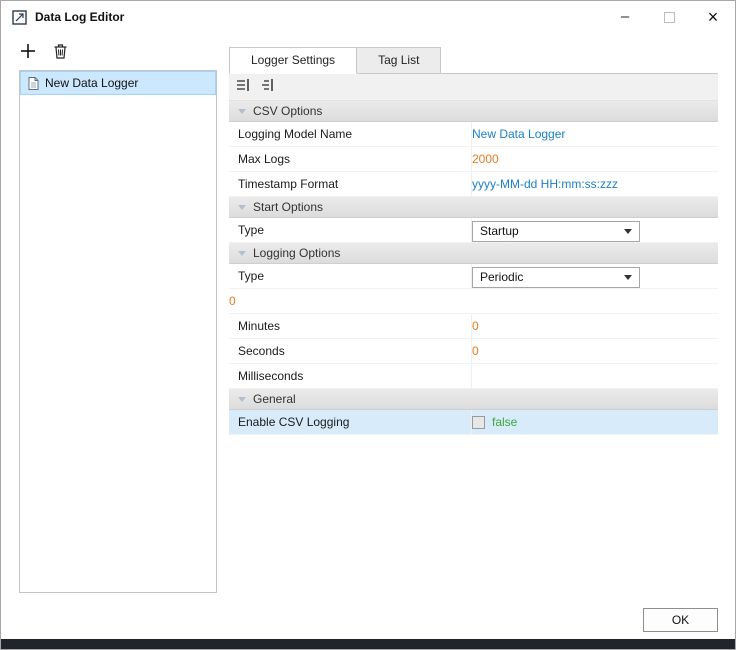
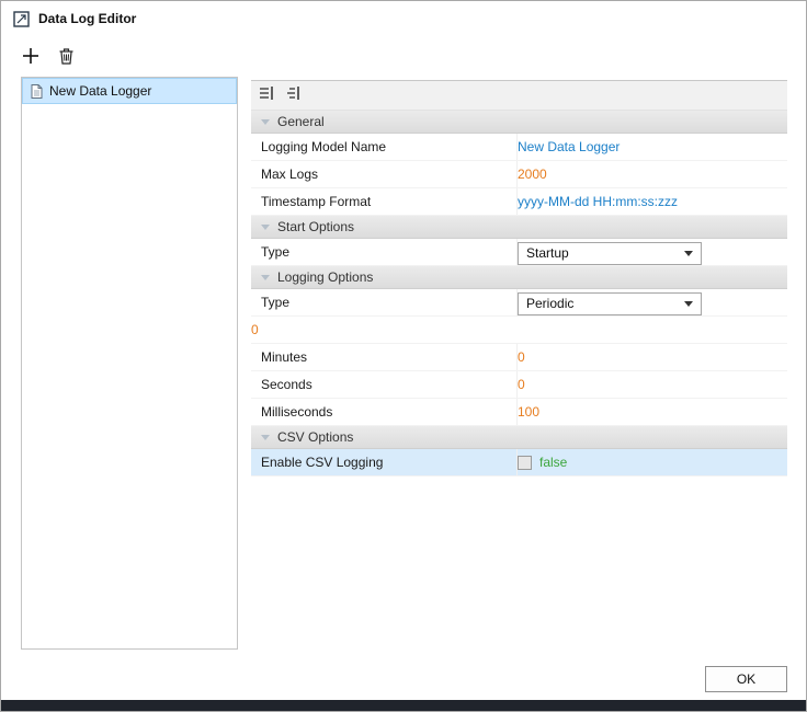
  Data Log Editor
- –
- ×
  New Data Logger
- Logger Settings
- Tag List
- CSV Options
+ General
  Logging Model Name
  New Data Logger
  Max Logs
  2000
  Timestamp Format
  yyyy-MM-dd HH:mm:ss:zzz
  Start Options
  Type
  Startup
  Logging Options
  Type
  Periodic
  0
  Minutes
  0
  Seconds
  0
  Milliseconds
+ 100
- General
+ CSV Options
  Enable CSV Logging
  false
  OK
